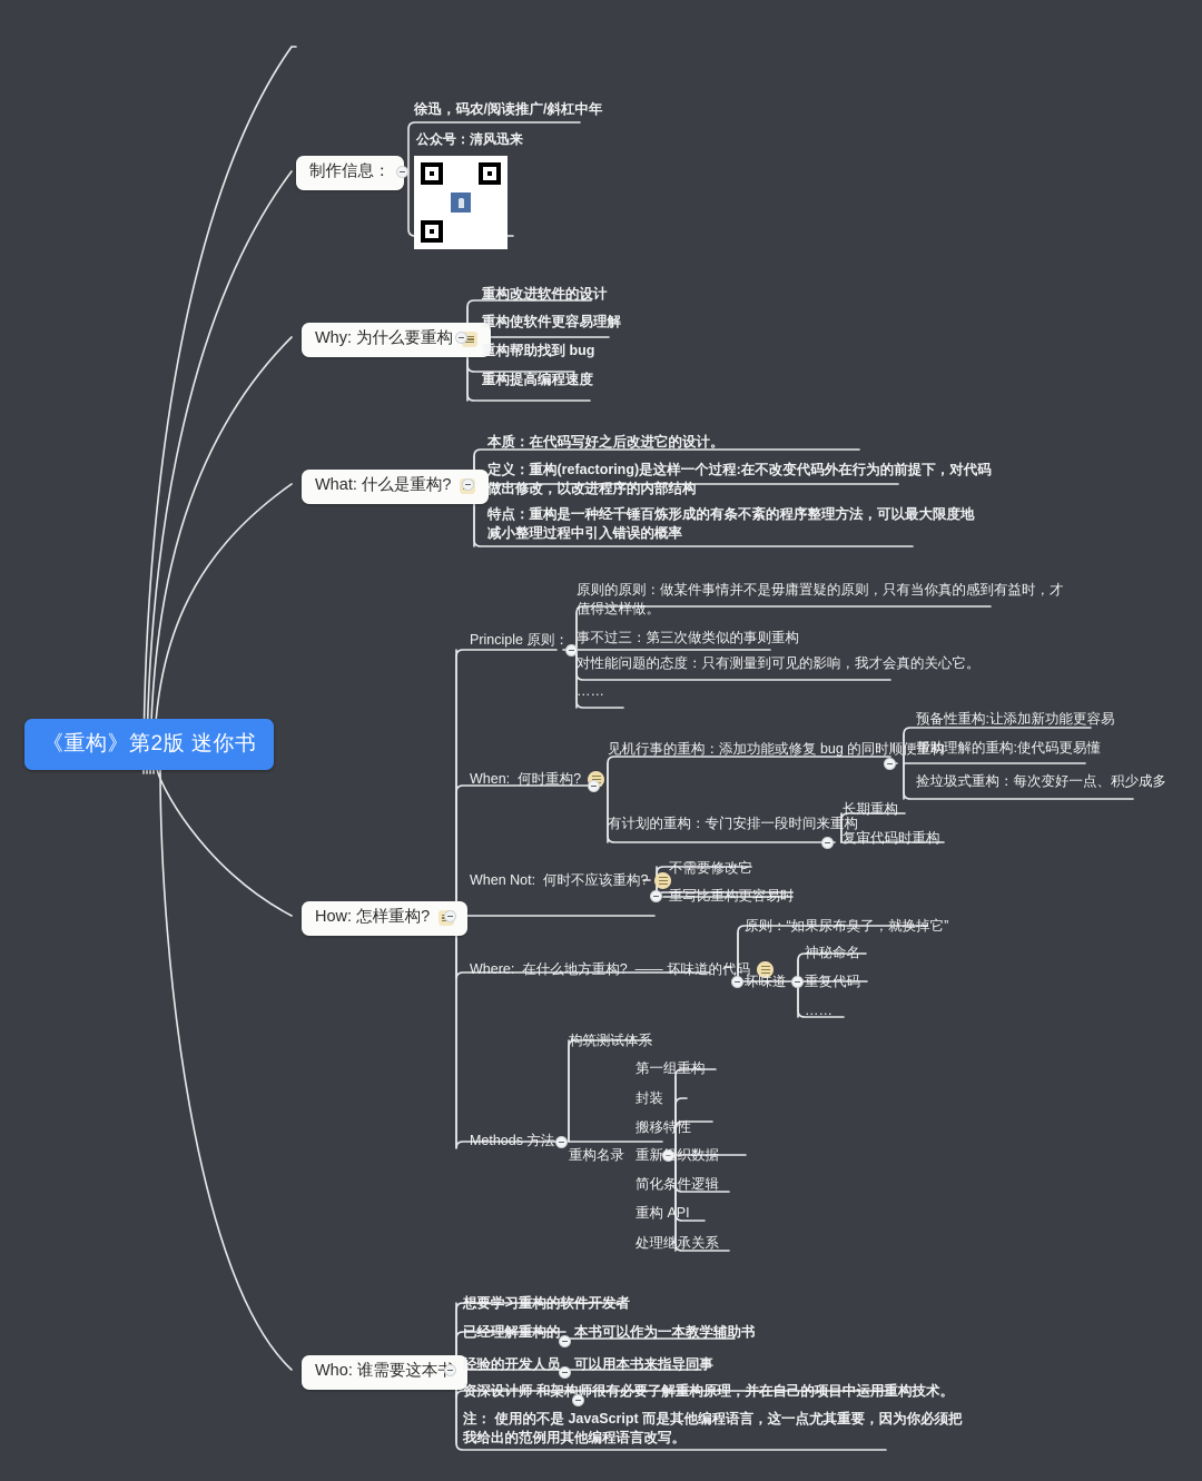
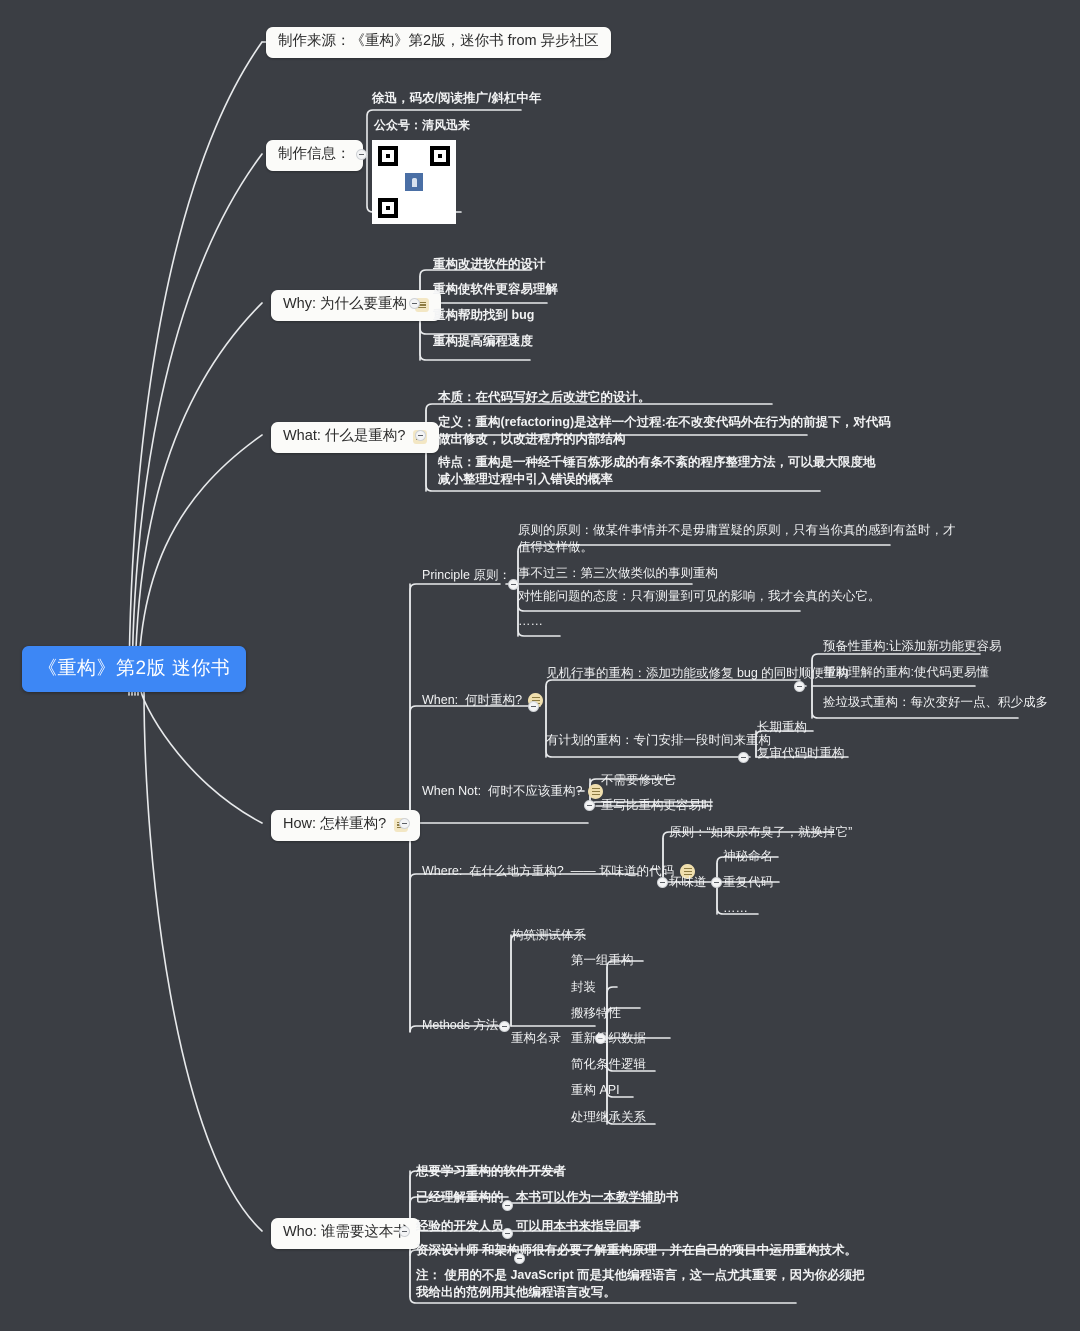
  《重构》第2版 迷你书
+ 制作来源：《重构》第2版，迷你书 from 异步社区
  制作信息：
  徐迅，码农/阅读推广/斜杠中年
  公众号：清风迅来
  Why: 为什么要重构
  重构改进软件的设计
  重构使软件更容易理解
  重构帮助找到 bug
  重构提高编程速度
  What: 什么是重构?
  本质：在代码写好之后改进它的设计。
  定义：重构(refactoring)是这样一个过程:在不改变代码外在行为的前提下，对代码
  做出修改，以改进程序的内部结构
  特点：重构是一种经千锤百炼形成的有条不紊的程序整理方法，可以最大限度地
  减小整理过程中引入错误的概率
  How: 怎样重构?
  Principle 原则：
  原则的原则：做某件事情并不是毋庸置疑的原则，只有当你真的感到有益时，才
  值得这样做。
  事不过三：第三次做类似的事则重构
  对性能问题的态度：只有测量到可见的影响，我才会真的关心它。
  ……
  When: 何时重构?
  见机行事的重构：添加功能或修复 bug 的同时顺便重构
  预备性重构:让添加新功能更容易
  帮助理解的重构:使代码更易懂
  捡垃圾式重构：每次变好一点、积少成多
  有计划的重构：专门安排一段时间来重构
  长期重构
  复审代码时重构
  When Not: 何时不应该重构?
  不需要修改它
  重写比重构更容易时
  Where: 在什么地方重构? —— 坏味道的代码
  原则：“如果尿布臭了，就换掉它”
  坏味道
  神秘命名
  重复代码
  ……
  Methods 方法
  构筑测试体系
  重构名录
  第一组重构
  封装
  搬移特性
  重新组织数据
  简化条件逻辑
  重构 API
  处理继承关系
  Who: 谁需要这本
  想要学习重构的软件开发者
  已经理解重构的
  本书可以作为一本教学辅助书
  经验的开发人员
  可以用本书来指导同事
  资深设计师 和架构师
  很有必要了解重构原理，并在自己的项目中运用重构技术。
  注： 使用的不是 JavaScript 而是其他编程语言，这一点尤其重要，因为你必须把
  我给出的范例用其他编程语言改写。
